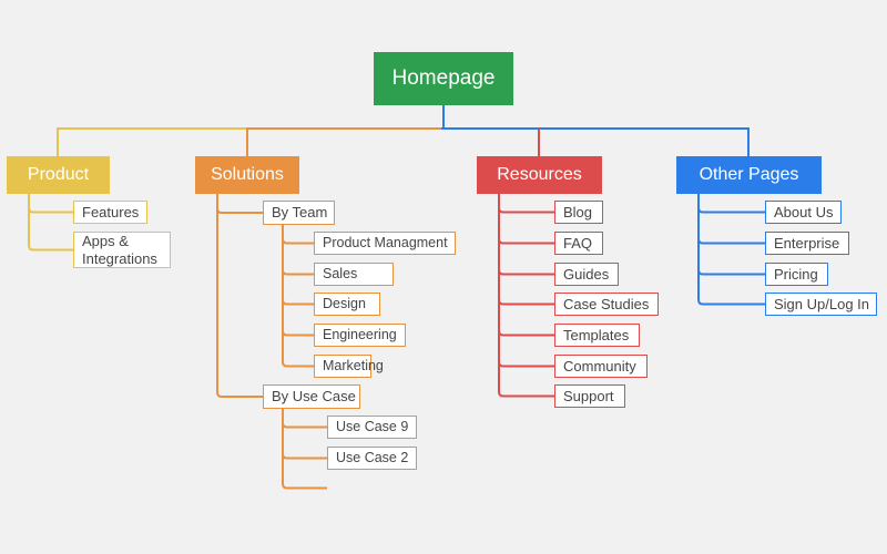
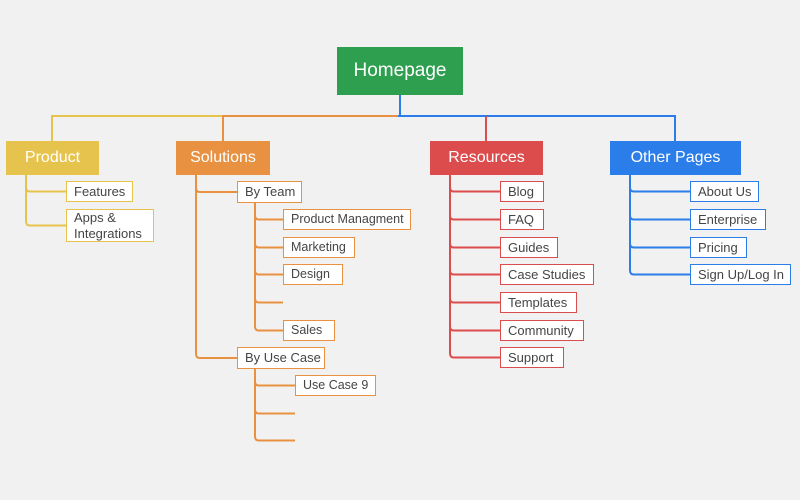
  Homepage
  Product
  Features
  Apps &
  Integrations
  Solutions
  By Team
  Product Managment
- Sales
+ Marketing
  Design
- Engineering
- Marketing
+ Sales
  By Use Case
  Use Case 9
- Use Case 2
  Resources
  Blog
  FAQ
  Guides
  Case Studies
  Templates
  Community
  Support
  Other Pages
  About Us
  Enterprise
  Pricing
  Sign Up/Log In
